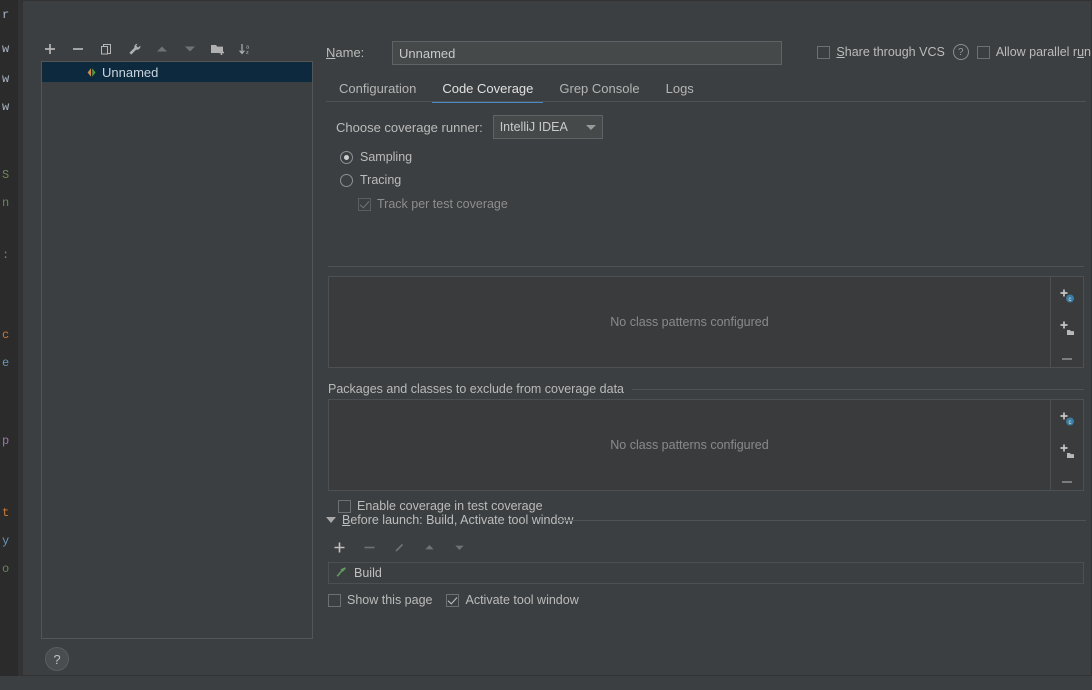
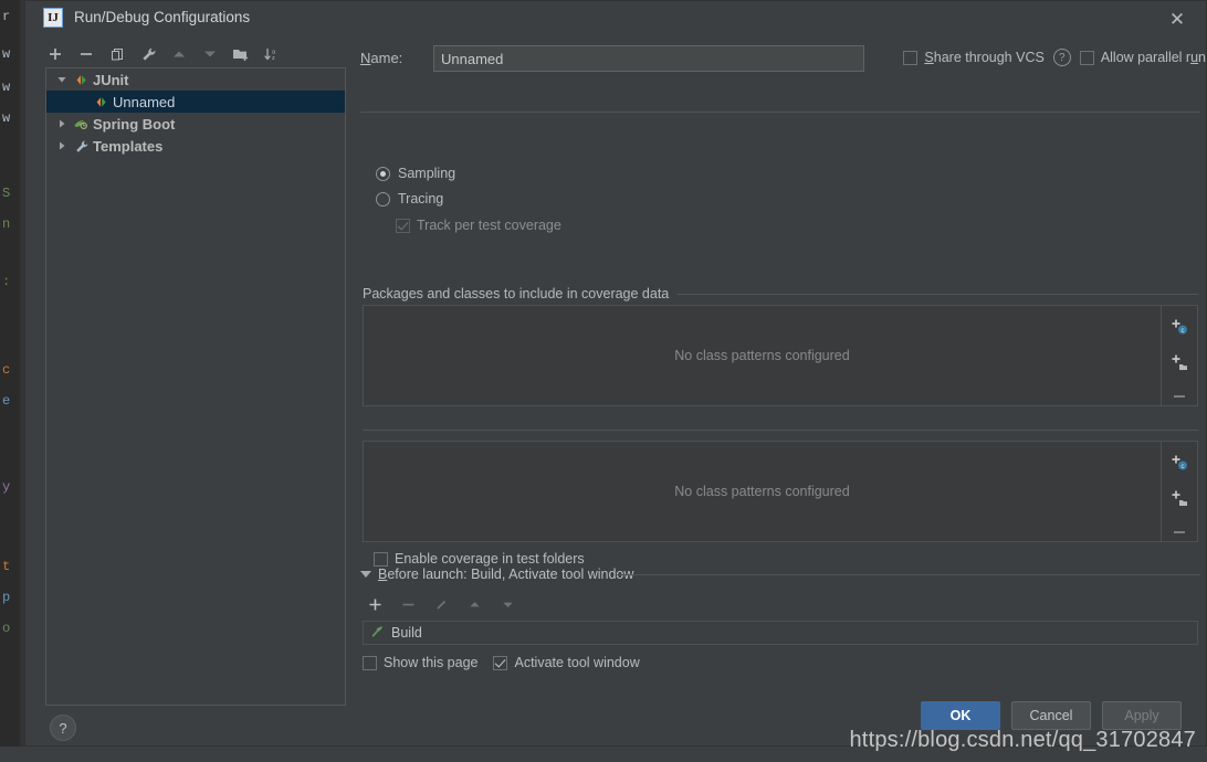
  r
  w
  w
  w
  S
  n
  :
  c
  e
- p
+ y
  t
- y
+ p
  o
+ IJ
+ Run/Debug Configurations
+ ✕
+ JUnit
  Unnamed
+ Spring Boot
+ Templates
  ?
  Name:
  Unnamed
  Share through VCS
  ?
  Allow parallel run
- Configuration
- Code Coverage
- Grep Console
- Logs
- Choose coverage runner:
- IntelliJ IDEA
  Sampling
  Tracing
  Track per test coverage
+ Packages and classes to include in coverage data
  No class patterns configured
- Packages and classes to exclude from coverage data
  No class patterns configured
- Enable coverage in test coverage
+ Enable coverage in test folders
  Before launch: Build, Activate tool wind
  Build
  Show this page
  Activate tool window
+ OK
+ Cancel
+ Apply
+ https://blog.csdn.net/qq_31702847
